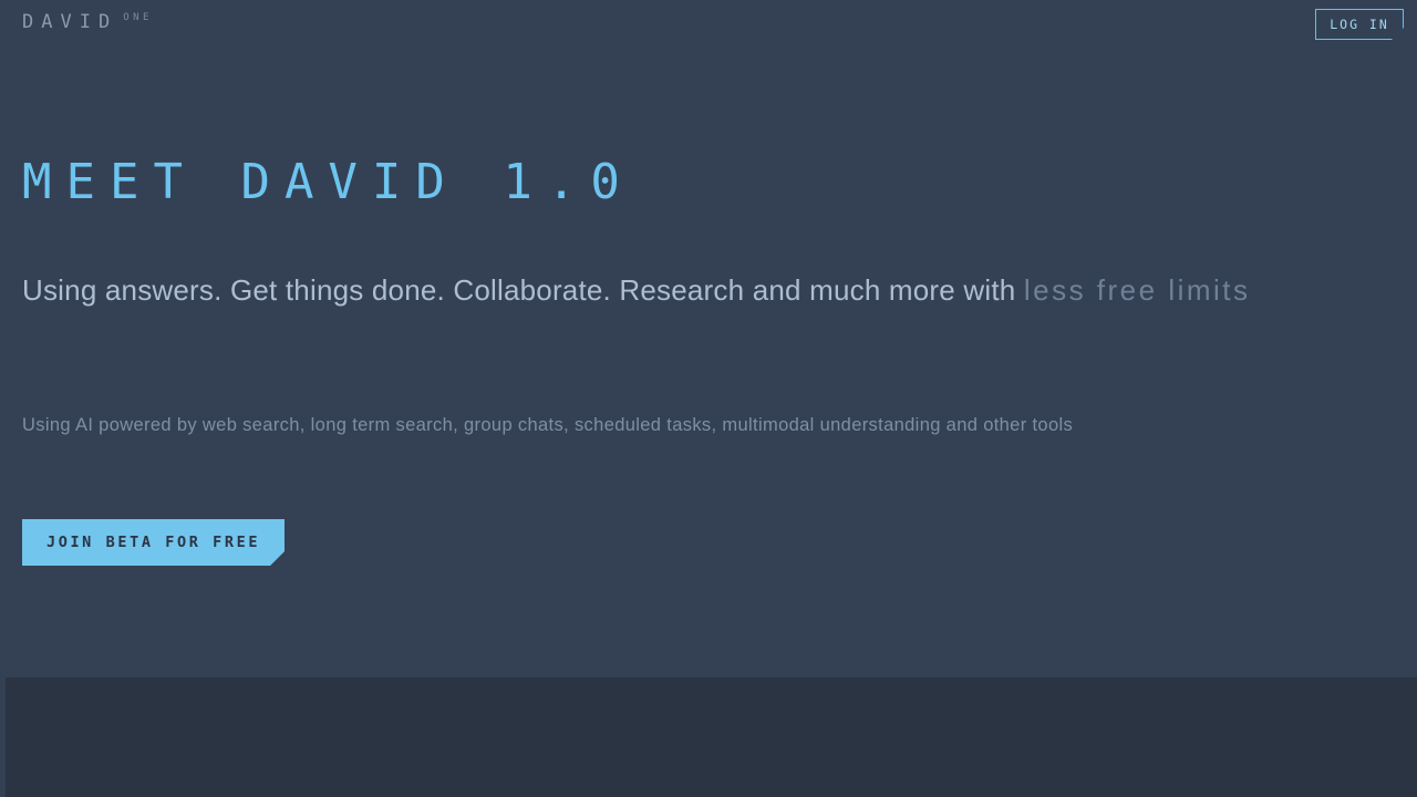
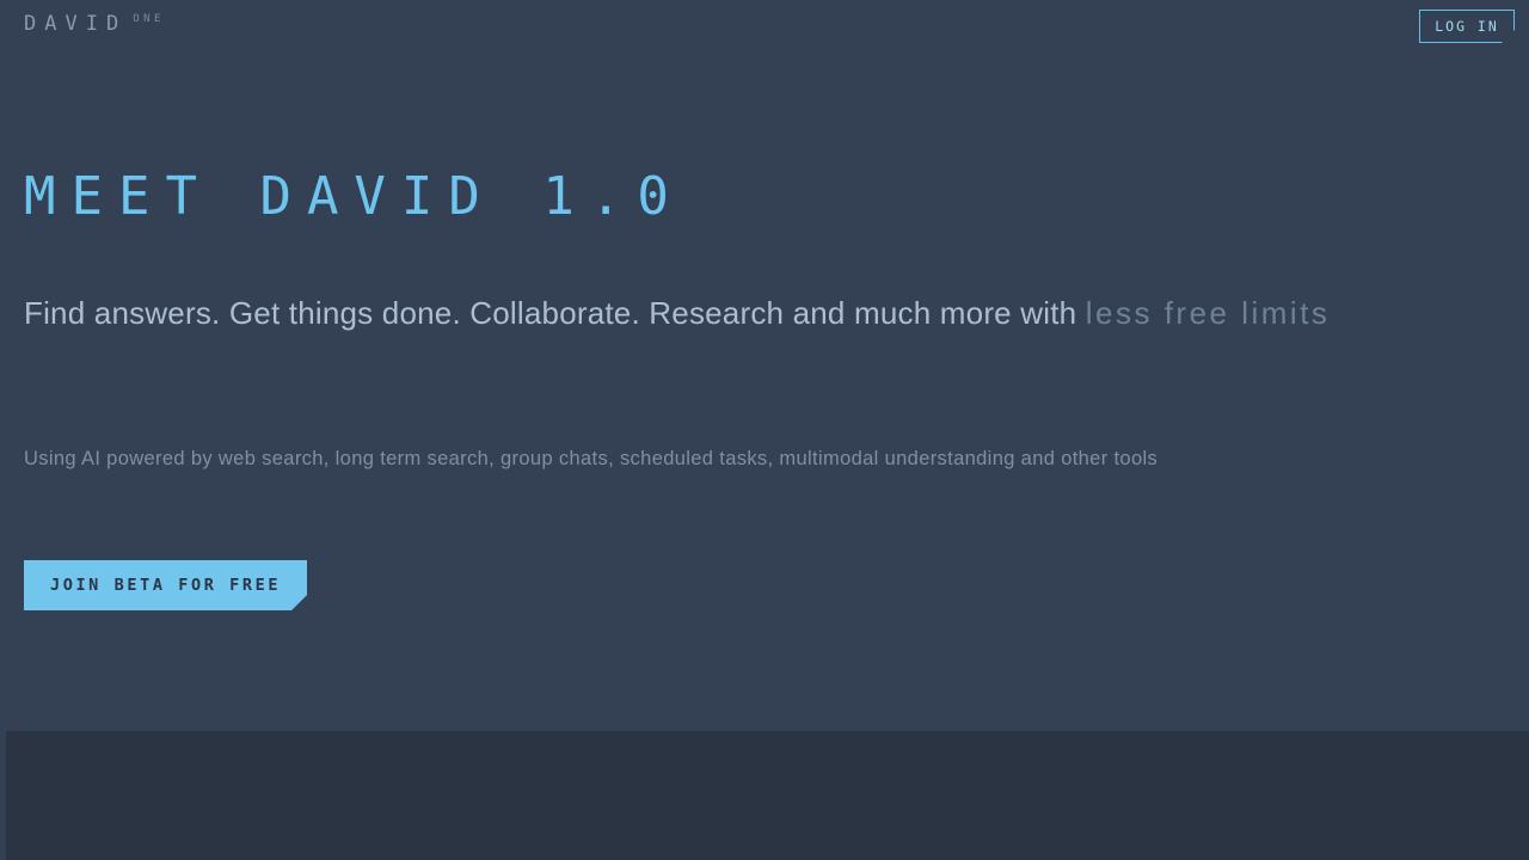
  DAVID
  ONE
  LOG IN
  MEET DAVID 1.0
- Using answers. Get things done. Collaborate. Research and much more with less free limits
+ Find answers. Get things done. Collaborate. Research and much more with less free limits
  Using AI powered by web search, long term search, group chats, scheduled tasks, multimodal understanding and other tools
  JOIN BETA FOR FREE
